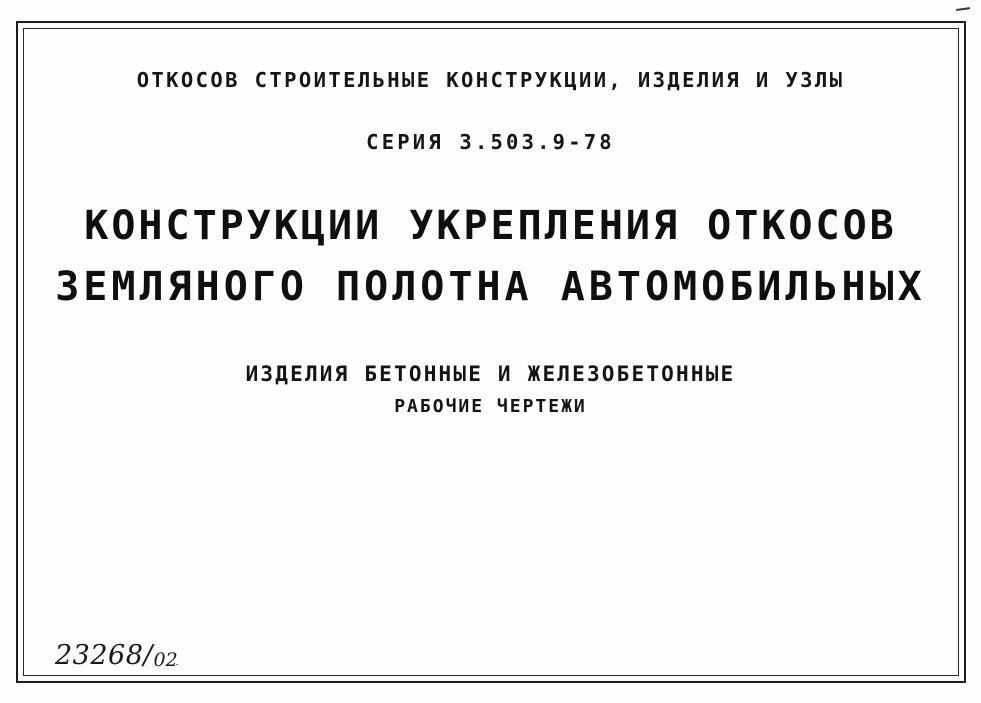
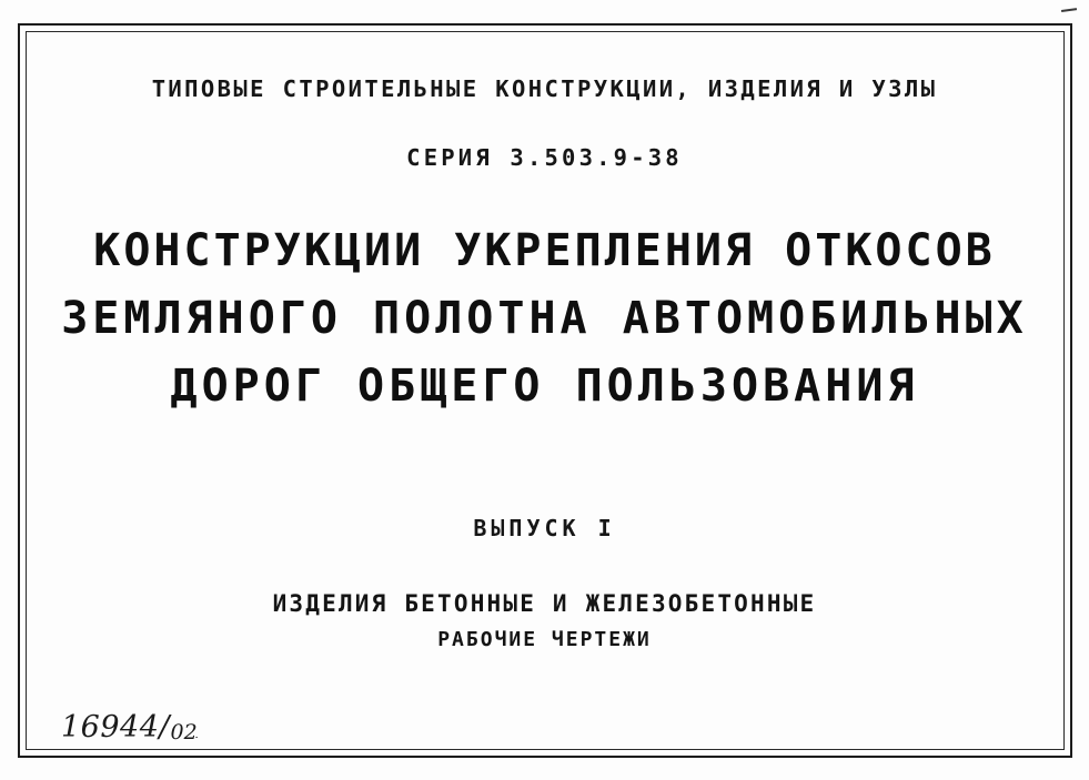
- ОТКОСОВ СТРОИТЕЛЬНЫЕ КОНСТРУКЦИИ, ИЗДЕЛИЯ И УЗЛЫ
+ ТИПОВЫЕ СТРОИТЕЛЬНЫЕ КОНСТРУКЦИИ, ИЗДЕЛИЯ И УЗЛЫ
- СЕРИЯ 3.503.9-78
+ СЕРИЯ 3.503.9-38
  КОНСТРУКЦИИ УКРЕПЛЕНИЯ ОТКОСОВ
  ЗЕМЛЯНОГО ПОЛОТНА АВТОМОБИЛЬНЫХ
+ ДОРОГ ОБЩЕГО ПОЛЬЗОВАНИЯ
+ ВЫПУСК I
  ИЗДЕЛИЯ БЕТОННЫЕ И ЖЕЛЕЗОБЕТОННЫЕ
  РАБОЧИЕ ЧЕРТЕЖИ
- 23268
+ 16944
  /
  02
